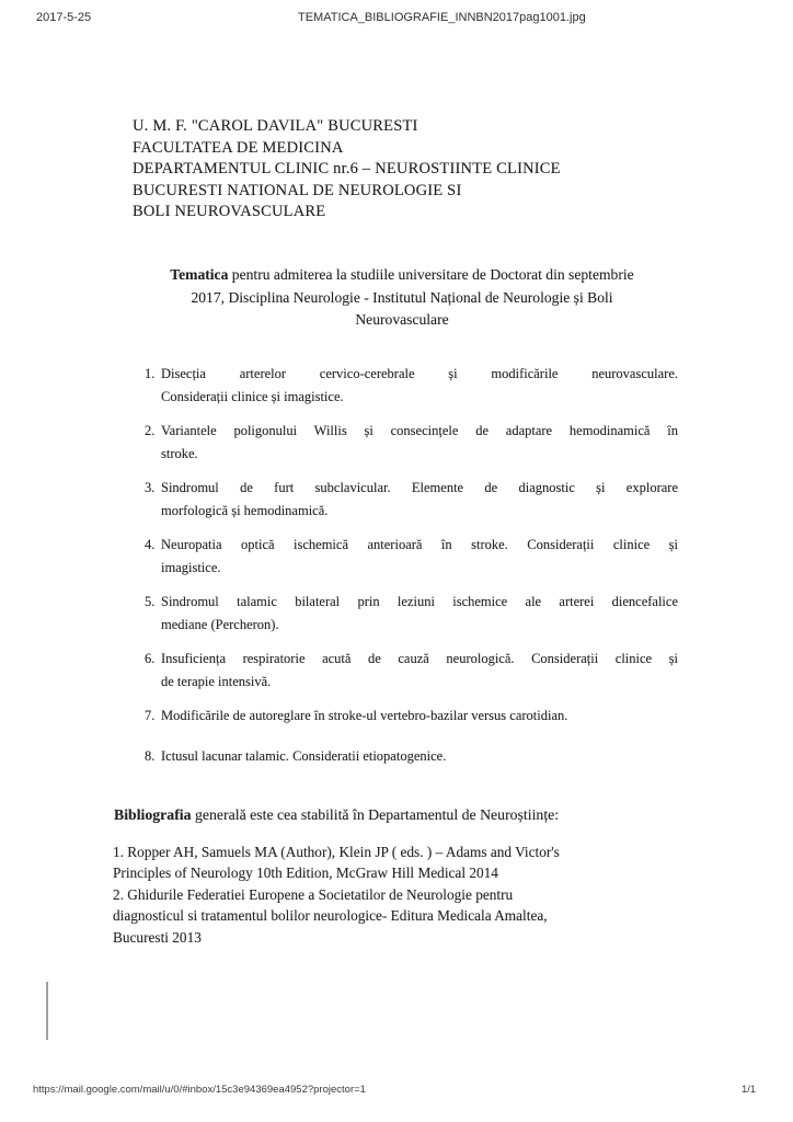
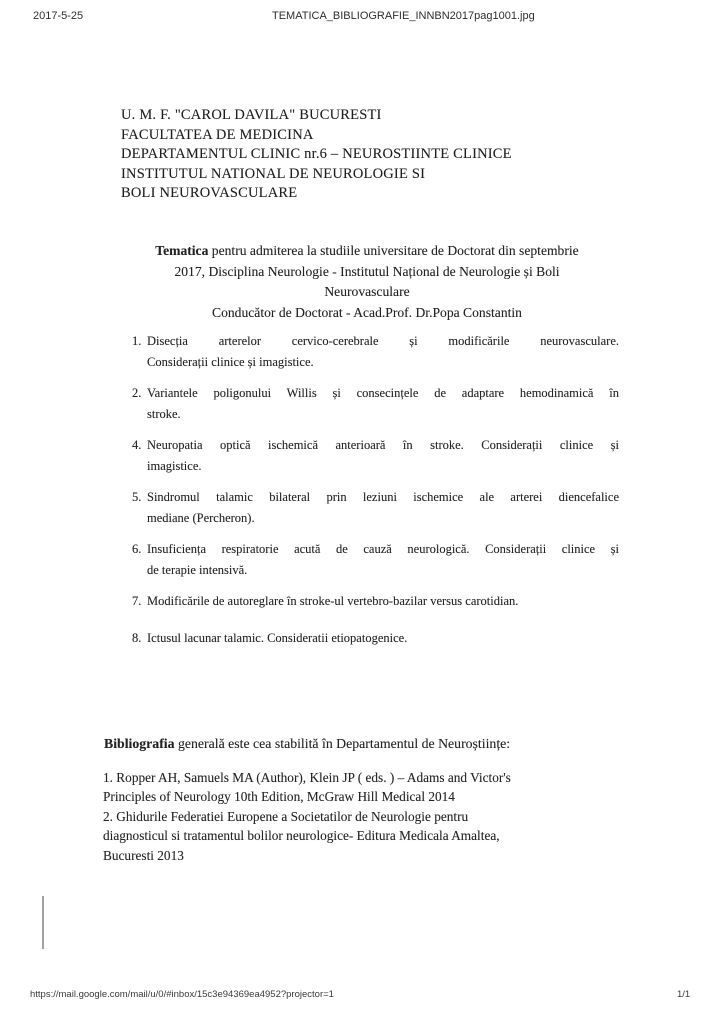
  2017-5-25
  TEMATICA_BIBLIOGRAFIE_INNBN2017pag1001.jpg
  U. M. F. "CAROL DAVILA" BUCURESTI
  FACULTATEA DE MEDICINA
  DEPARTAMENTUL CLINIC nr.6 – NEUROSTIINTE CLINICE
- BUCURESTI NATIONAL DE NEUROLOGIE SI
+ INSTITUTUL NATIONAL DE NEUROLOGIE SI
  BOLI NEUROVASCULARE
  Tematica pentru admiterea la studiile universitare de Doctorat din septembrie
  2017, Disciplina Neurologie - Institutul Național de Neurologie și Boli
  Neurovasculare
+ Conducător de Doctorat - Acad.Prof. Dr.Popa Constantin
  1.
  Disecția arterelor cervico-cerebrale și modificările neurovasculare.
  Considerații clinice și imagistice.
  2.
  Variantele poligonului Willis și consecințele de adaptare hemodinamică în
  stroke.
- 3.
- Sindromul de furt subclavicular. Elemente de diagnostic și explorare
- morfologică și hemodinamică.
  4.
  Neuropatia optică ischemică anterioară în stroke. Considerații clinice și
  imagistice.
  5.
  Sindromul talamic bilateral prin leziuni ischemice ale arterei diencefalice
  mediane (Percheron).
  6.
  Insuficiența respiratorie acută de cauză neurologică. Considerații clinice și
  de terapie intensivă.
  7.
  Modificările de autoreglare în stroke-ul vertebro-bazilar versus carotidian.
  8.
  Ictusul lacunar talamic. Consideratii etiopatogenice.
  Bibliografia generală este cea stabilită în Departamentul de Neuroștiințe:
  1. Ropper AH, Samuels MA (Author), Klein JP ( eds. ) – Adams and Victor's
  Principles of Neurology 10th Edition, McGraw Hill Medical 2014
  2. Ghidurile Federatiei Europene a Societatilor de Neurologie pentru
  diagnosticul si tratamentul bolilor neurologice- Editura Medicala Amaltea,
  Bucuresti 2013
  https://mail.google.com/mail/u/0/#inbox/15c3e94369ea4952?projector=1
  1/1
